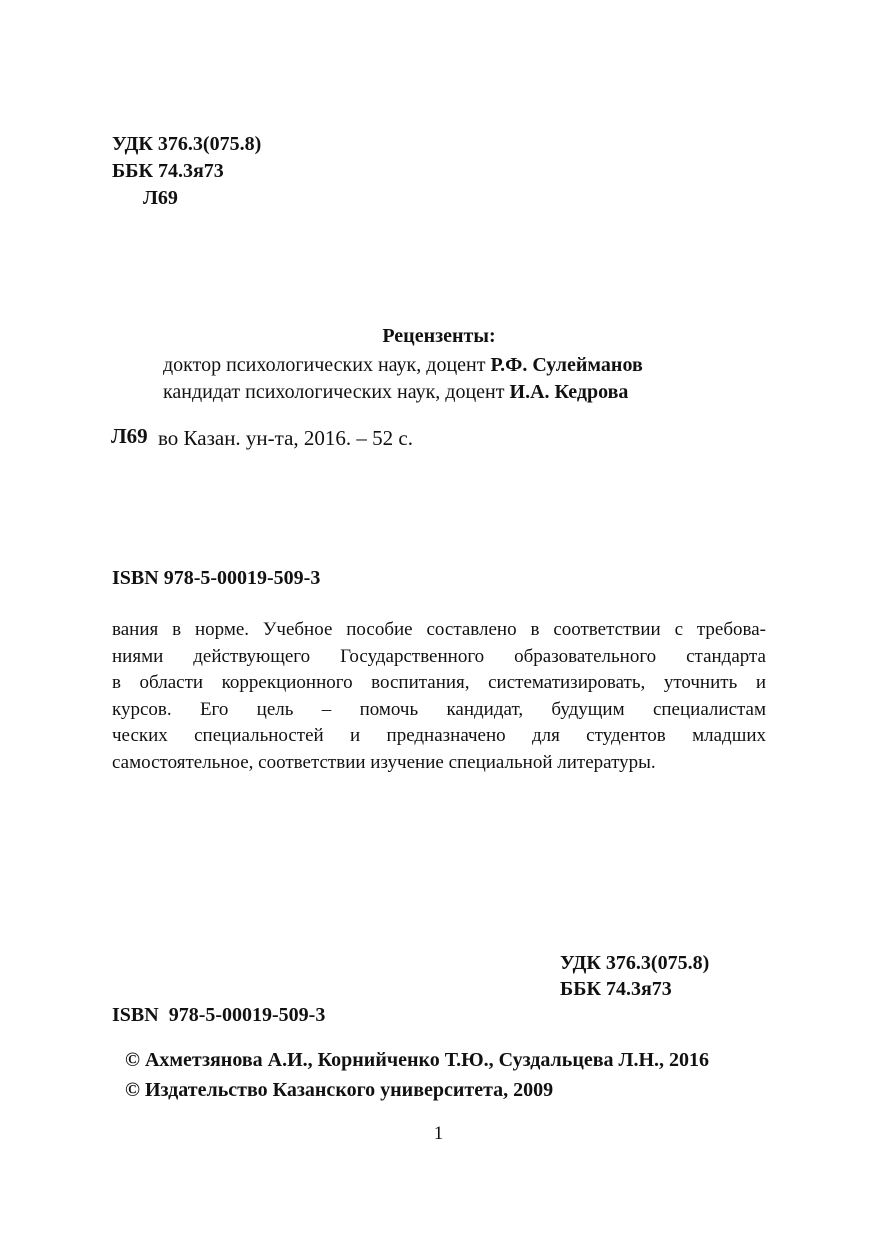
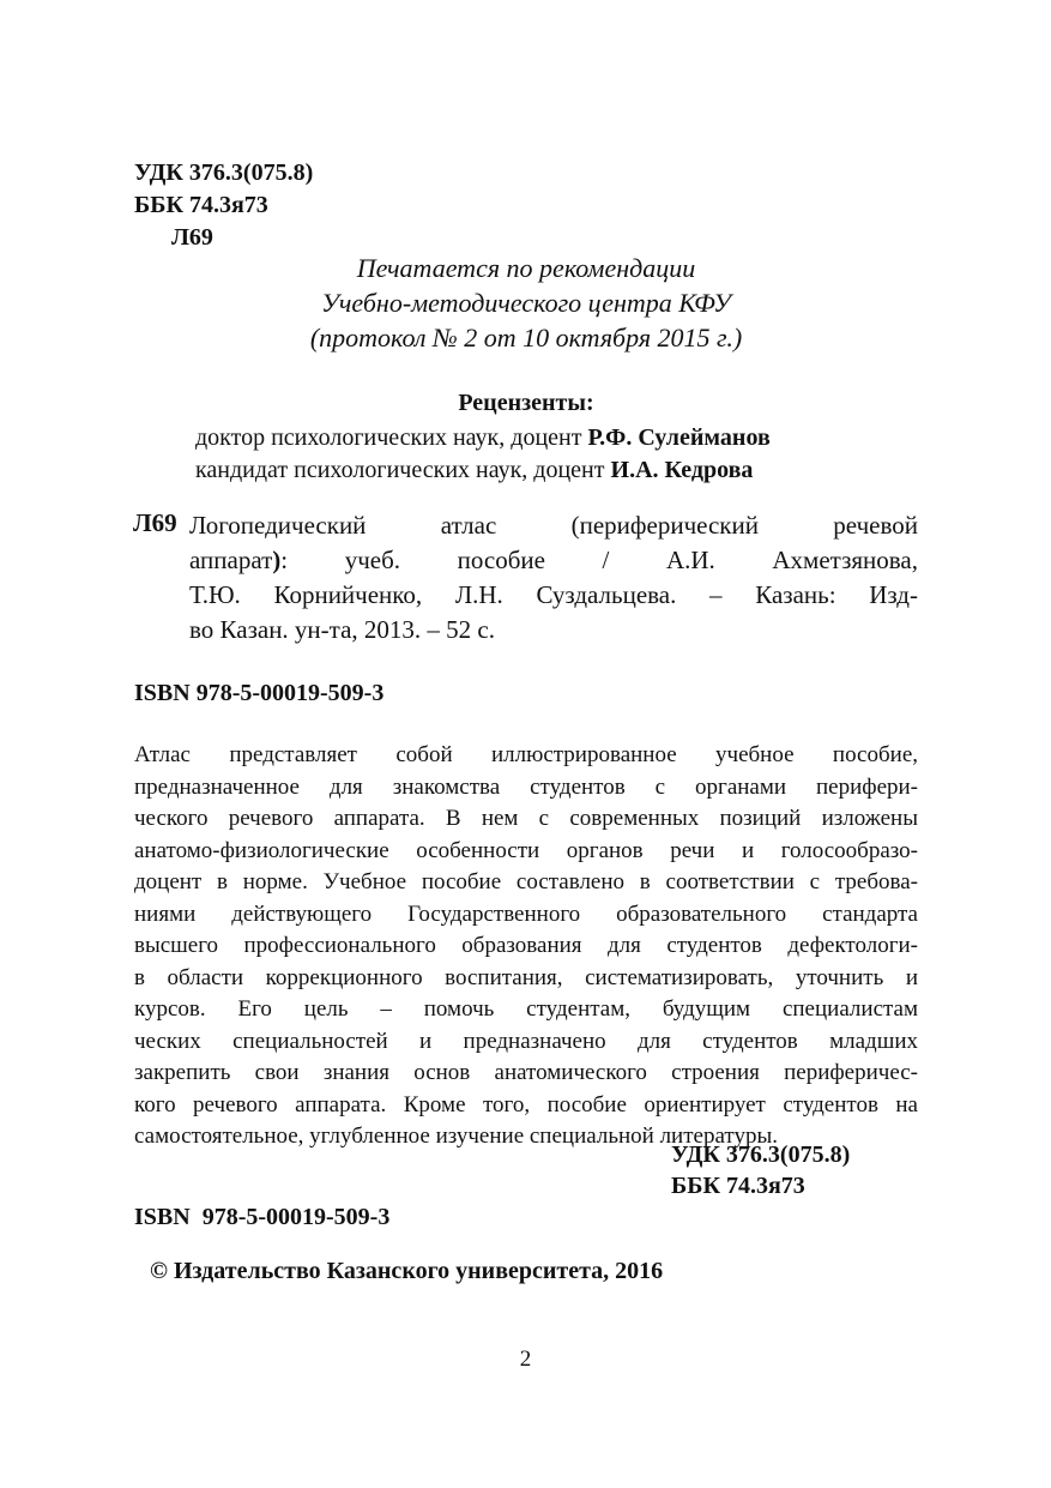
  УДК 376.3(075.8)
  ББК 74.3я73
  Л69
+ Печатается по рекомендации
+ Учебно-методического центра КФУ
+ (протокол № 2 от 10 октября 2015 г.)
  Рецензенты:
  доктор психологических наук, доцент Р.Ф. Сулейманов
  кандидат психологических наук, доцент И.А. Кедрова
  Л69
+ Логопедический атлас (периферический речевой
+ аппарат): учеб. пособие / А.И. Ахметзянова,
+ Т.Ю. Корнийченко, Л.Н. Суздальцева. – Казань: Изд-
- во Казан. ун-та, 2016. – 52 с.
+ во Казан. ун-та, 2013. – 52 с.
  ISBN 978-5-00019-509-3
+ Атлас представляет собой иллюстрированное учебное пособие,
+ предназначенное для знакомства студентов с органами перифери-
+ ческого речевого аппарата. В нем с современных позиций изложены
+ анатомо-физиологические особенности органов речи и голосообразо-
- вания в норме. Учебное пособие составлено в соответствии с требова-
+ доцент в норме. Учебное пособие составлено в соответствии с требова-
  ниями действующего Государственного образовательного стандарта
+ высшего профессионального образования для студентов дефектологи-
  в области коррекционного воспитания, систематизировать, уточнить и
- курсов. Его цель – помочь кандидат, будущим специалистам
+ курсов. Его цель – помочь студентам, будущим специалистам
  ческих специальностей и предназначено для студентов младших
+ закрепить свои знания основ анатомического строения периферичес-
+ кого речевого аппарата. Кроме того, пособие ориентирует студентов на
- самостоятельное, соответствии изучение специальной литературы.
+ самостоятельное, углубленное изучение специальной литературы.
  УДК 376.3(075.8)
  ББК 74.3я73
  ISBN 978-5-00019-509-3
- © Ахметзянова А.И., Корнийченко Т.Ю., Суздальцева Л.Н., 2016
- © Издательство Казанского университета, 2009
+ © Издательство Казанского университета, 2016
- 1
+ 2
